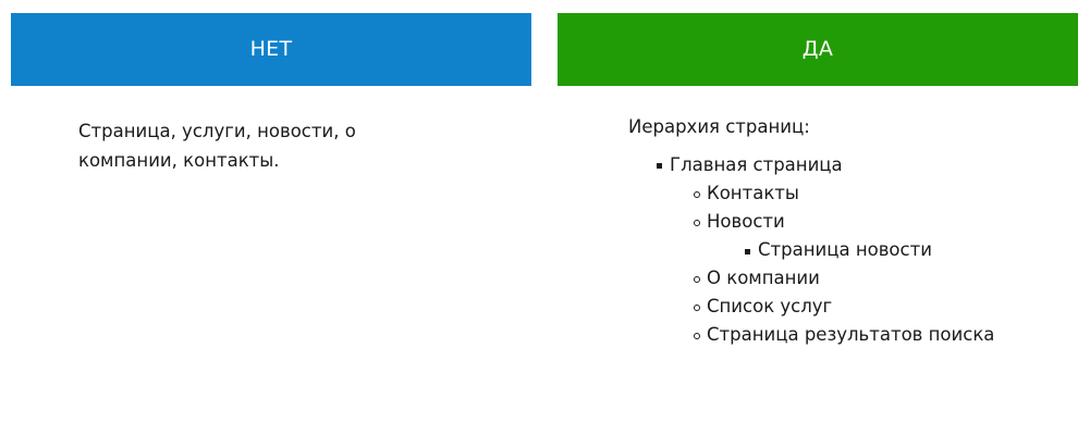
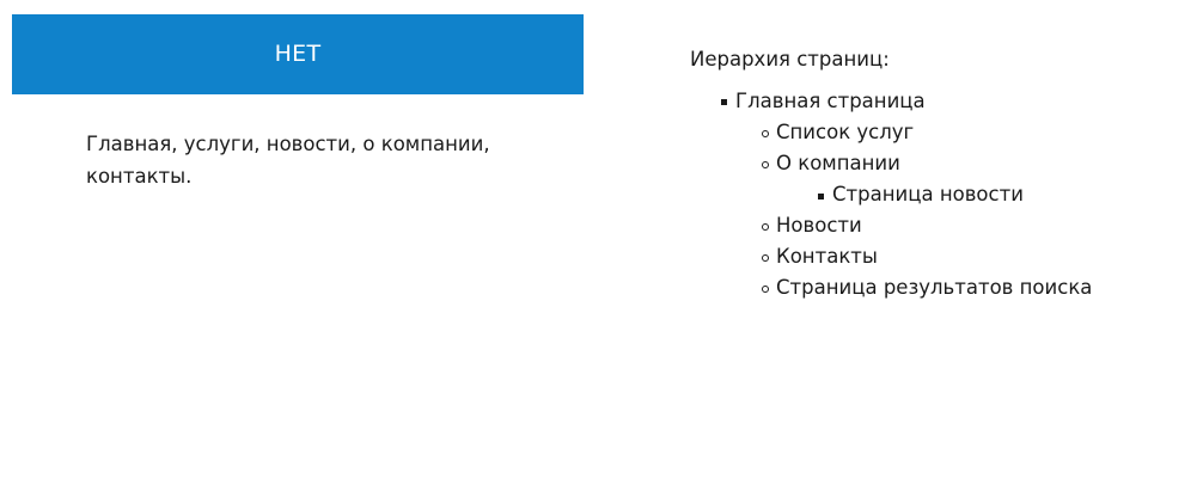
  НЕТ
- Страница, услуги, новости, о компании, контакты.
+ Главная, услуги, новости, о компании, контакты.
- ДА
  Иерархия страниц:
  Главная страница
- Контакты
+ Список услуг
- Новости
+ О компании
  Страница новости
- О компании
+ Новости
- Список услуг
+ Контакты
  Страница результатов поиска
